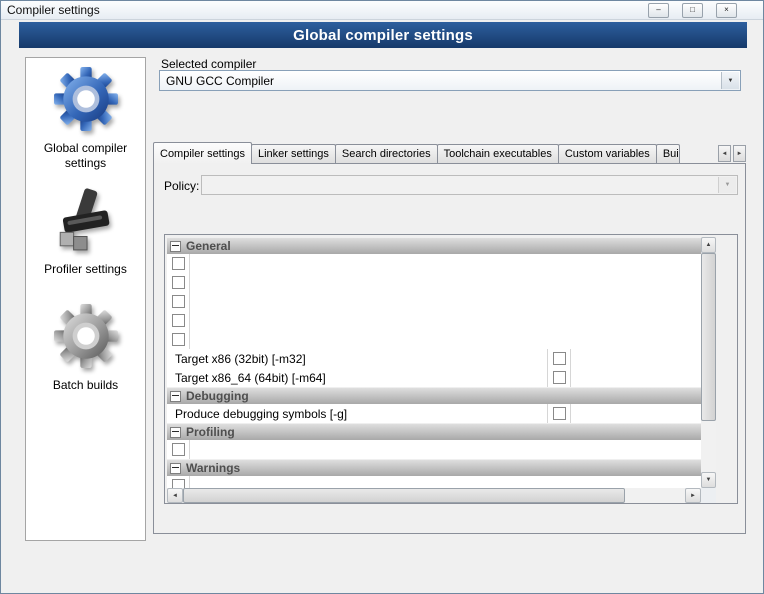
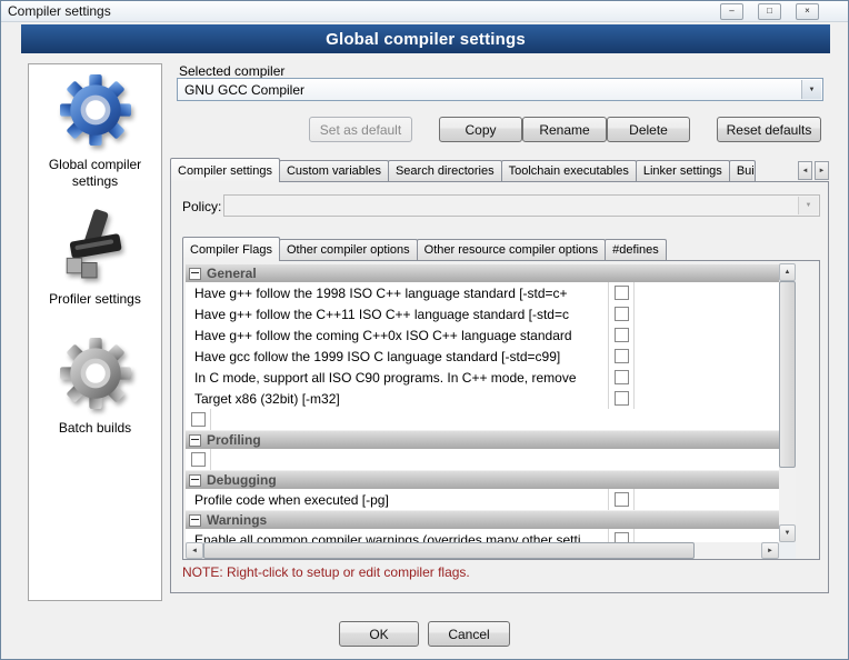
  Compiler settings
  –
  □
  ×
  Global compiler settings
  Global compiler settings
  Profiler settings
  Batch builds
  Selected compiler
  GNU GCC Compiler
+ Set as default
+ Copy
+ Rename
+ Delete
+ Reset defaults
  Compiler settings
- Linker settings
+ Custom variables
  Search directories
  Toolchain executables
- Custom variables
+ Linker settings
  Bui
  Policy:
+ Compiler Flags
+ Other compiler options
+ Other resource compiler options
+ #defines
  General
+ Have g++ follow the 1998 ISO C++ language standard [-std=c+
+ Have g++ follow the C++11 ISO C++ language standard [-std=c
+ Have g++ follow the coming C++0x ISO C++ language standard
+ Have gcc follow the 1999 ISO C language standard [-std=c99]
+ In C mode, support all ISO C90 programs. In C++ mode, remove
  Target x86 (32bit) [-m32]
- Target x86_64 (64bit) [-m64]
- Debugging
+ Profiling
- Produce debugging symbols [-g]
- Profiling
+ Debugging
+ Profile code when executed [-pg]
  Warnings
+ Enable all common compiler warnings (overrides many other setti
+ NOTE: Right-click to setup or edit compiler flags.
+ OK
+ Cancel
